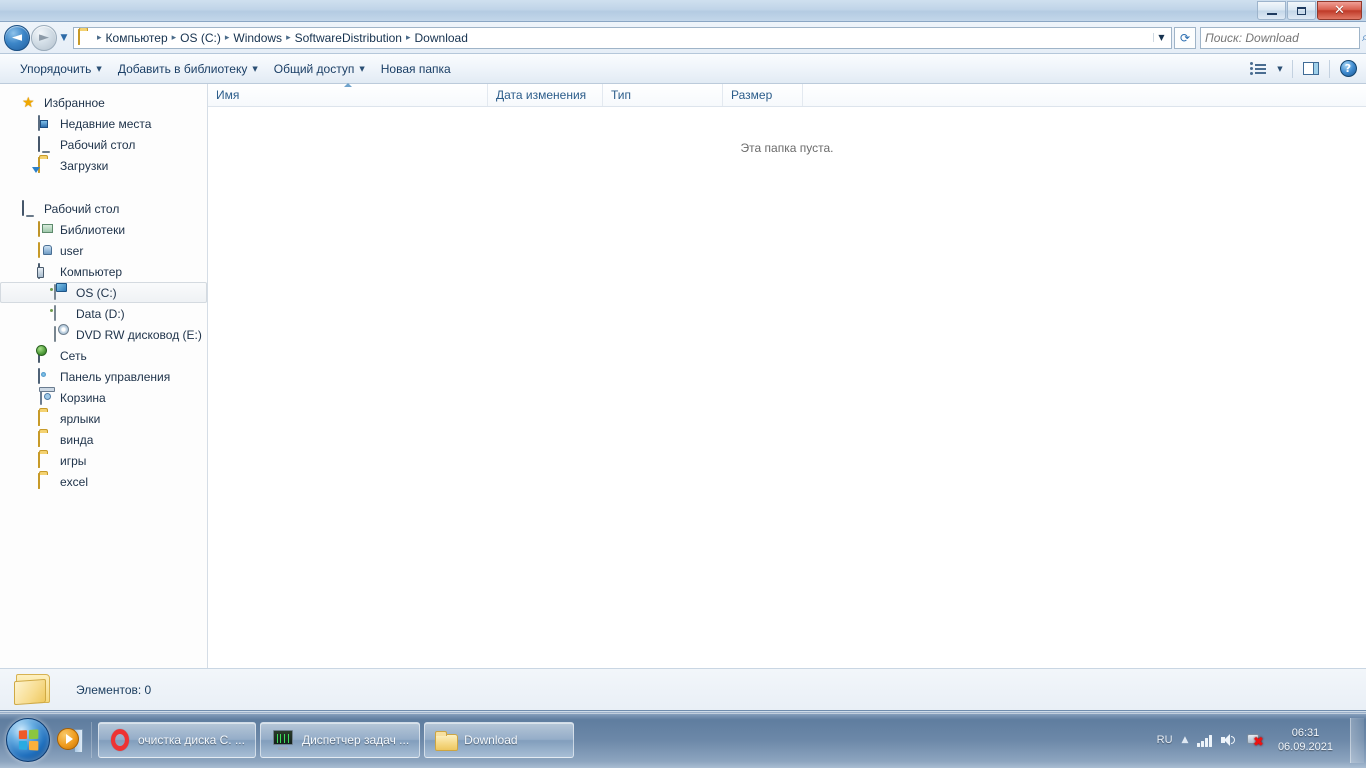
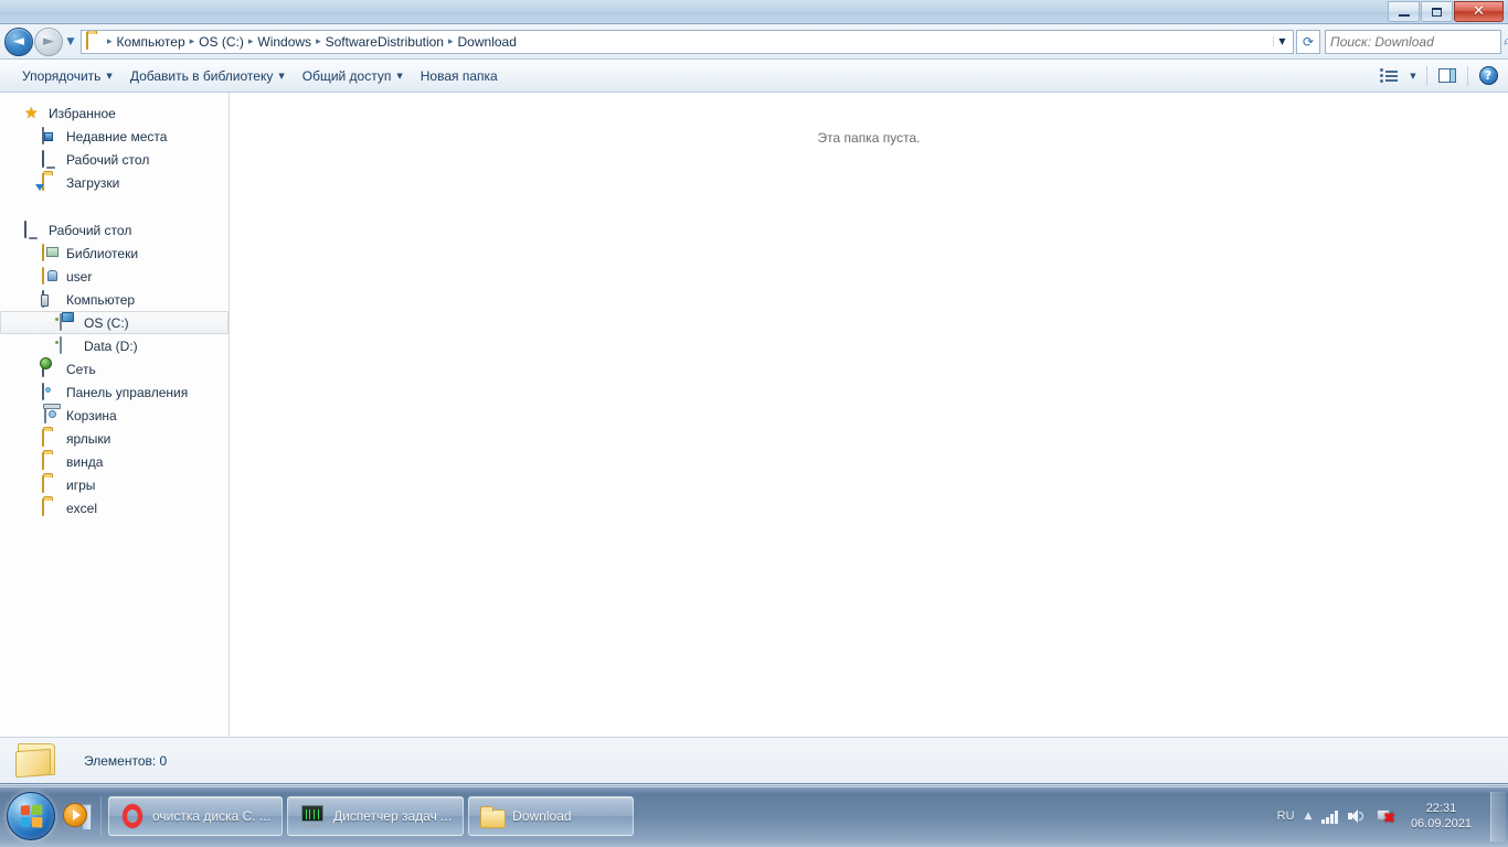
  ✕
  ◄
  ►
  ▼
  ▸
  Компьютер
  ▸
  OS (C:)
  ▸
  Windows
  ▸
  SoftwareDistribution
  ▸
  Download
  ▼
  ⟳
  Поиск: Download
  ⌕
  Упорядочить
  ▼
  Добавить в библиотеку
  ▼
  Общий доступ
  ▼
  Новая папка
  ▼
  ?
  ★
  Избранное
  Недавние места
  Рабочий стол
  Загрузки
  Рабочий стол
  Библиотеки
  user
  Компьютер
  OS (C:)
  Data (D:)
- DVD RW дисковод (E:)
  Сеть
  Панель управления
  Корзина
  ярлыки
  винда
  игры
  excel
- Имя
- Дата изменения
- Тип
- Размер
  Эта папка пуста.
  Элементов: 0
  очистка диска C. ...
  Диспетчер задач ...
  Download
  RU
  ▲
  ✖
- 06:31
+ 22:31
  06.09.2021
